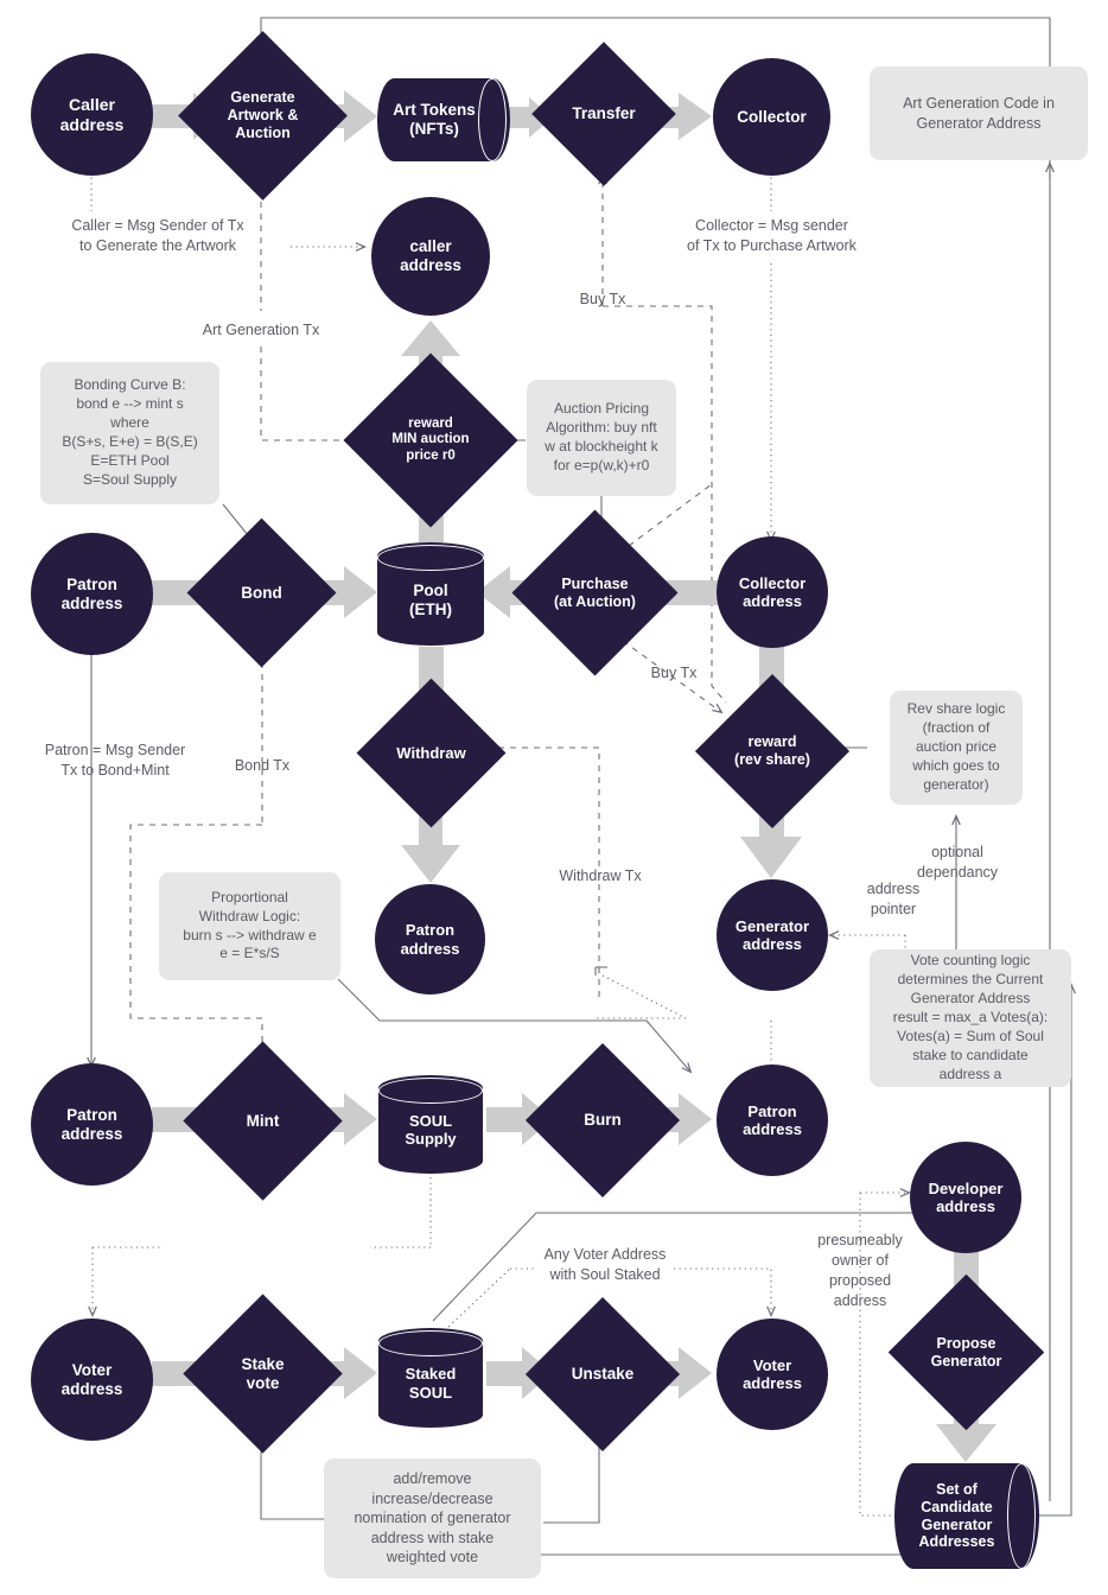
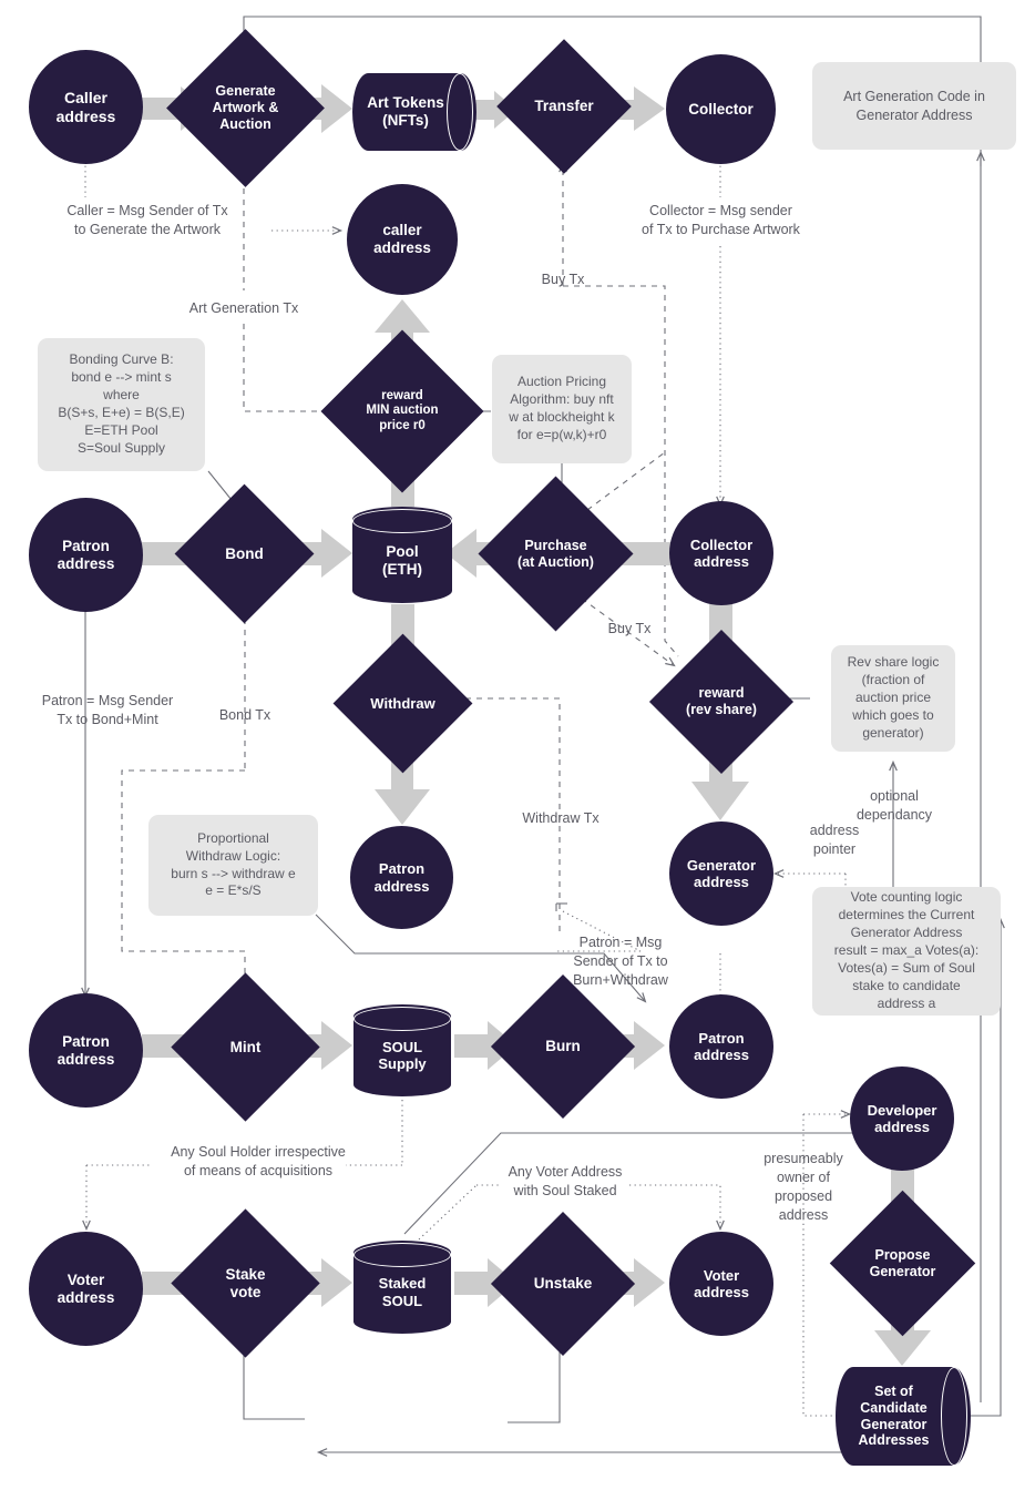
  Caller
  address
  Generate
  Artwork &
  Auction
  Art Tokens
  (NFTs)
  Transfer
  Collector
  Art Generation Code in
  Generator Address
  caller
  address
  reward
  MIN auction
  price r0
  Bonding Curve B:
  bond e --> mint s
  where
  B(S+s, E+e) = B(S,E)
  E=ETH Pool
  S=Soul Supply
  Auction Pricing
  Algorithm: buy nft
  w at blockheight k
  for e=p(w,k)+r0
  Patron
  address
  Bond
  Pool
  (ETH)
  Purchase
  (at Auction)
  Collector
  address
  Withdraw
  reward
  (rev share)
  Rev share logic
  (fraction of
  auction price
  which goes to
  generator)
  Patron
  address
  Generator
  address
  Proportional
  Withdraw Logic:
  burn s --> withdraw e
  e = E*s/S
  Vote counting logic
  determines the Current
  Generator Address
  result = max_a Votes(a):
  Votes(a) = Sum of Soul
  stake to candidate
  address a
  Patron
  address
  Mint
  SOUL
  Supply
  Burn
  Patron
  address
  Developer
  address
  Voter
  address
  Stake
  vote
  Staked
  SOUL
  Unstake
  Voter
  address
  Propose
  Generator
  Set of
  Candidate
  Generator
  Addresses
- add/remove
- increase/decrease
- nomination of generator
- address with stake
- weighted vote
  Caller = Msg Sender of Tx
  to Generate the Artwork
  Collector = Msg sender
  of Tx to Purchase Artwork
  Art Generation Tx
  Buy Tx
  Buy Tx
  Patron = Msg Sender
  Tx to Bond+Mint
  Bond Tx
  Withdraw Tx
  optional
  dependancy
  address
  pointer
+ Patron = Msg
+ Sender of Tx to
+ Burn+Withdraw
+ Any Soul Holder irrespective
+ of means of acquisitions
  Any Voter Address
  with Soul Staked
  presumeably
  owner of
  proposed
  address
